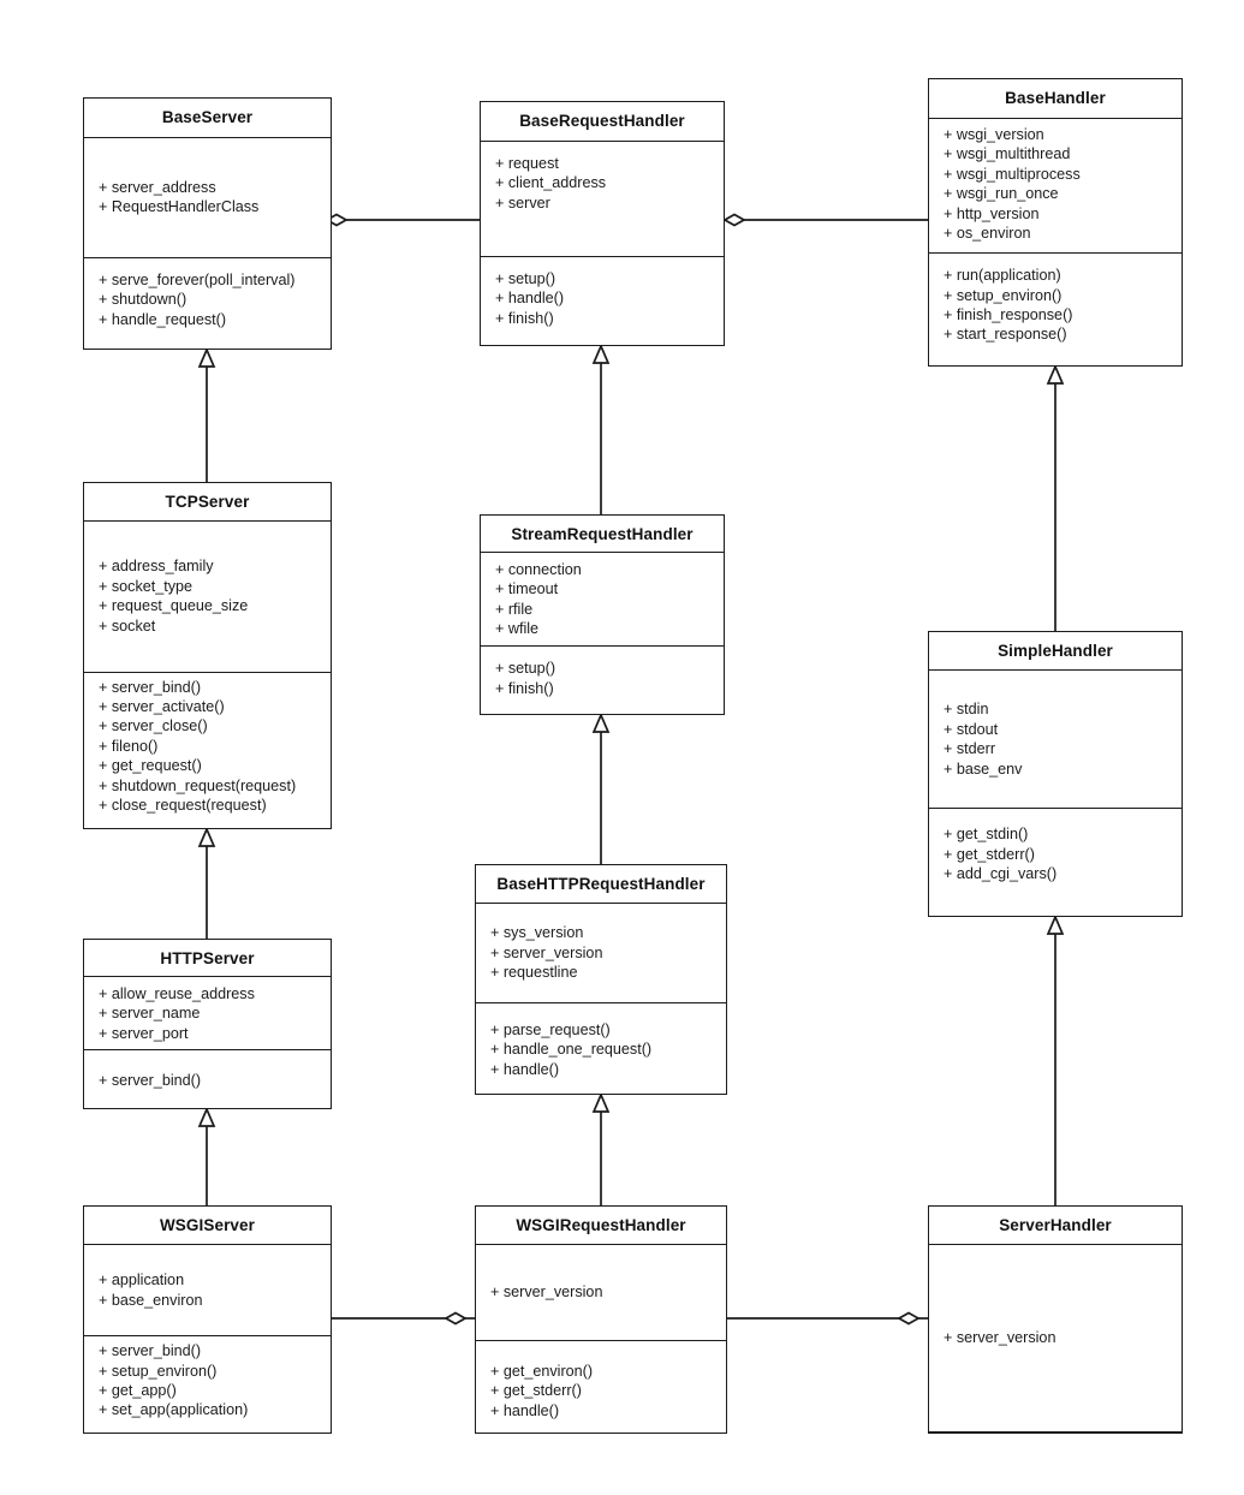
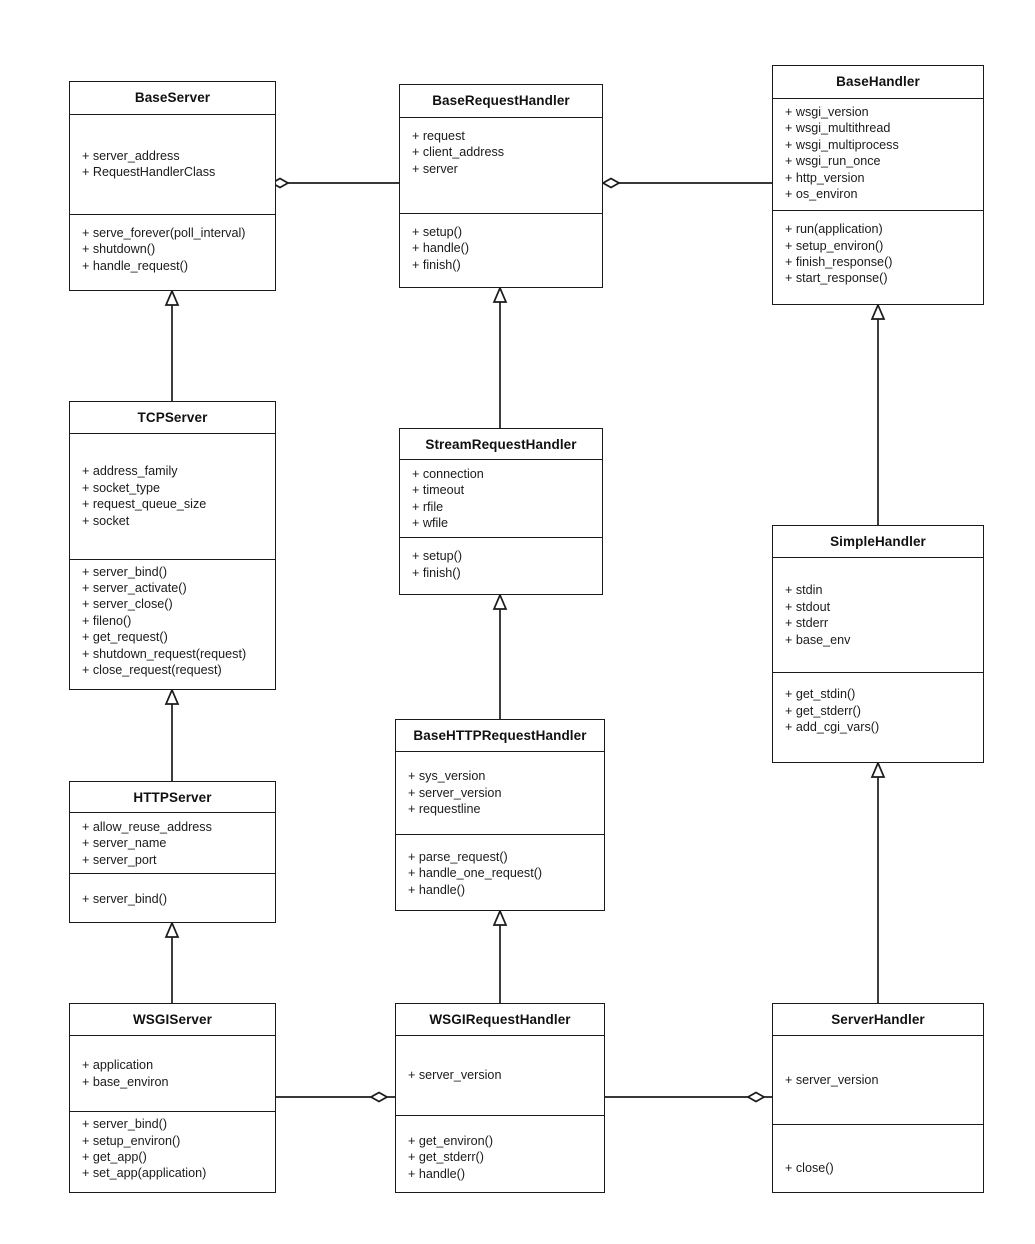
  BaseServer
  + server_address
  + RequestHandlerClass
  + serve_forever(poll_interval)
  + shutdown()
  + handle_request()
  BaseRequestHandler
  + request
  + client_address
  + server
  + setup()
  + handle()
  + finish()
  BaseHandler
  + wsgi_version
  + wsgi_multithread
  + wsgi_multiprocess
  + wsgi_run_once
  + http_version
  + os_environ
  + run(application)
  + setup_environ()
  + finish_response()
  + start_response()
  TCPServer
  + address_family
  + socket_type
  + request_queue_size
  + socket
  + server_bind()
  + server_activate()
  + server_close()
  + fileno()
  + get_request()
  + shutdown_request(request)
  + close_request(request)
  StreamRequestHandler
  + connection
  + timeout
  + rfile
  + wfile
  + setup()
  + finish()
  SimpleHandler
  + stdin
  + stdout
  + stderr
  + base_env
  + get_stdin()
  + get_stderr()
  + add_cgi_vars()
  HTTPServer
  + allow_reuse_address
  + server_name
  + server_port
  + server_bind()
  BaseHTTPRequestHandler
  + sys_version
  + server_version
  + requestline
  + parse_request()
  + handle_one_request()
  + handle()
  WSGIServer
  + application
  + base_environ
  + server_bind()
  + setup_environ()
  + get_app()
  + set_app(application)
  WSGIRequestHandler
  + server_version
  + get_environ()
  + get_stderr()
  + handle()
  ServerHandler
  + server_version
+ + close()
